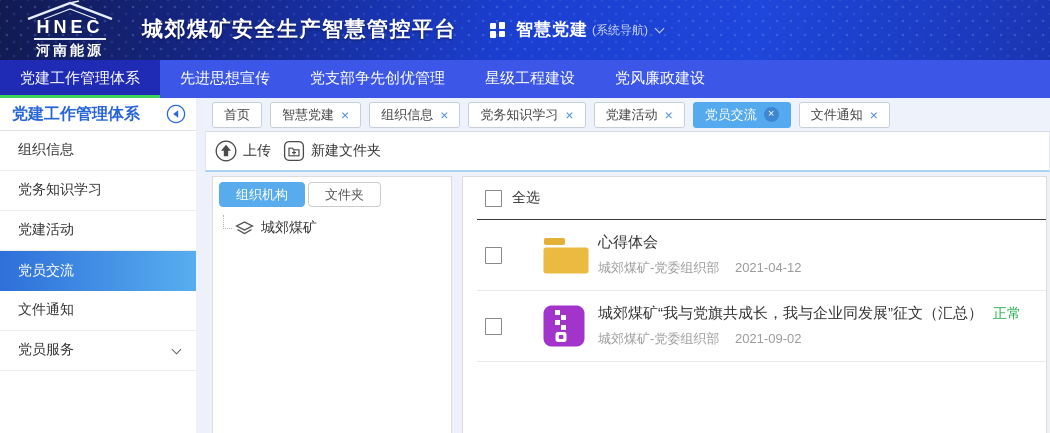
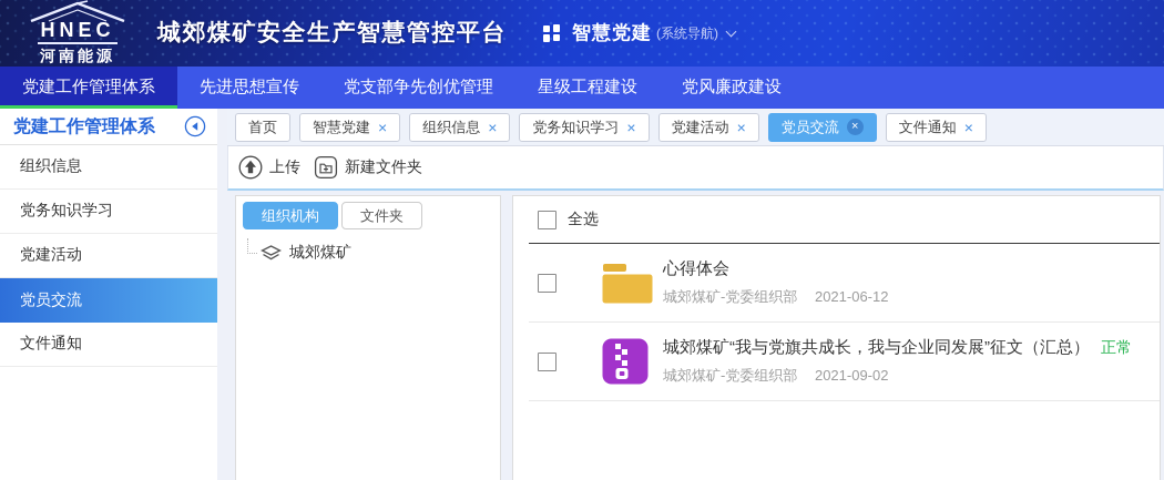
  HNEC
  河南能源
  城郊煤矿安全生产智慧管控平台
  智慧党建
  (系统导航)
  党建工作管理体系
  先进思想宣传
  党支部争先创优管理
  星级工程建设
  党风廉政建设
  党建工作管理体系
  组织信息
  党务知识学习
  党建活动
  党员交流
  文件通知
- 党员服务
  首页
  智慧党建
  ×
  组织信息
  ×
  党务知识学习
  ×
  党建活动
  ×
  党员交流
  ×
  文件通知
  ×
  上传
  新建文件夹
  组织机构
  文件夹
  城郊煤矿
  全选
  心得体会
- 城郊煤矿-党委组织部 2021-04-12
+ 城郊煤矿-党委组织部 2021-06-12
  城郊煤矿“我与党旗共成长，我与企业同发展”征文（汇总）
  正常
  城郊煤矿-党委组织部 2021-09-02
